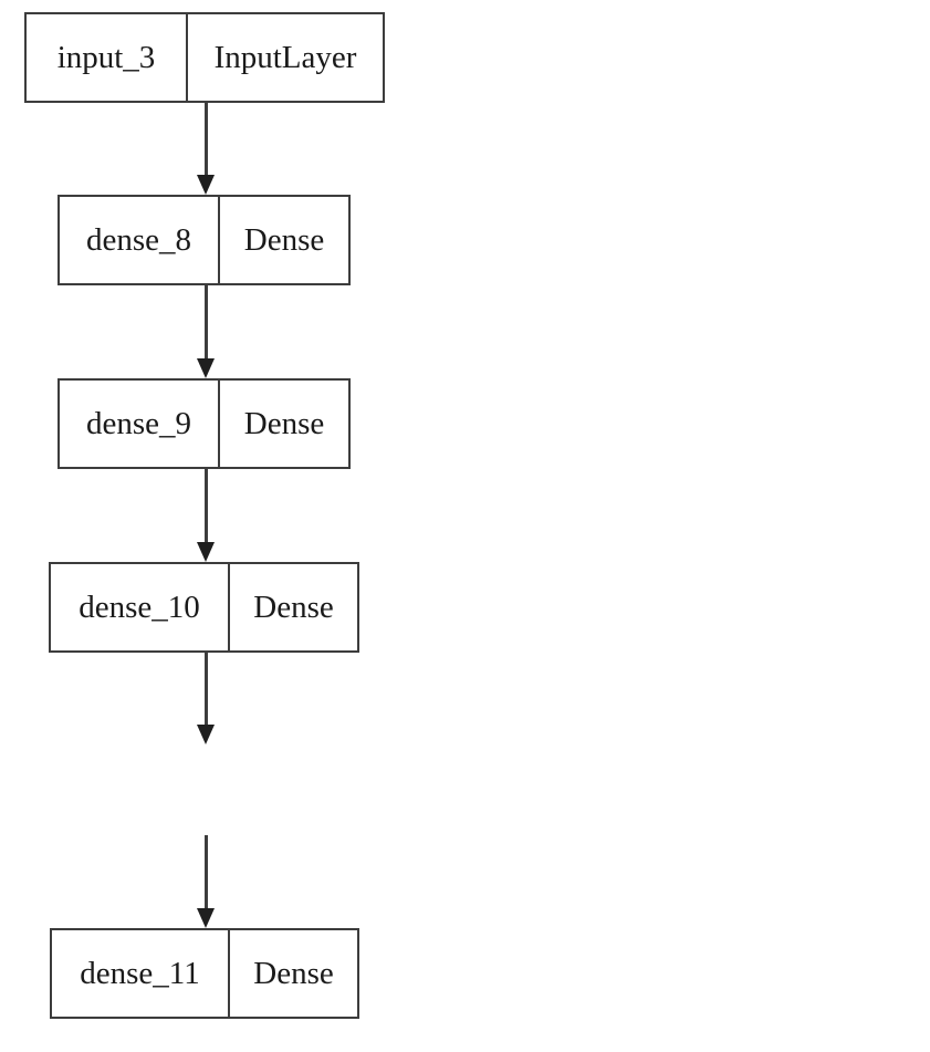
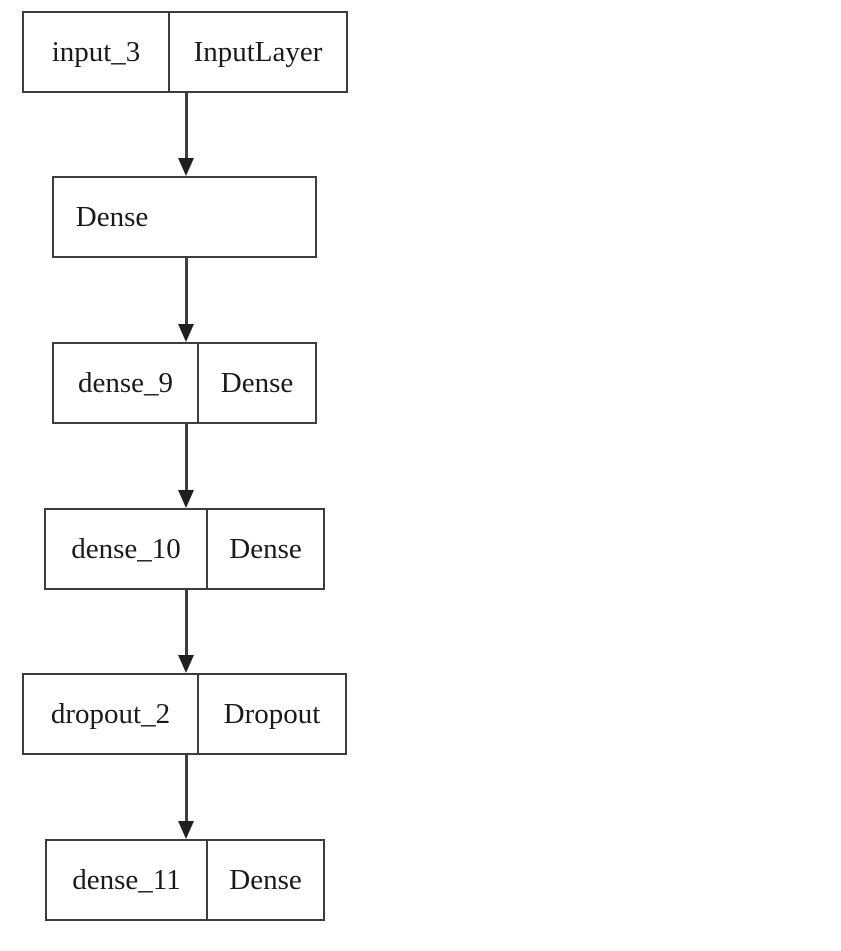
  input_3
  InputLayer
- dense_8
  Dense
  dense_9
  Dense
  dense_10
  Dense
+ dropout_2
+ Dropout
  dense_11
  Dense
